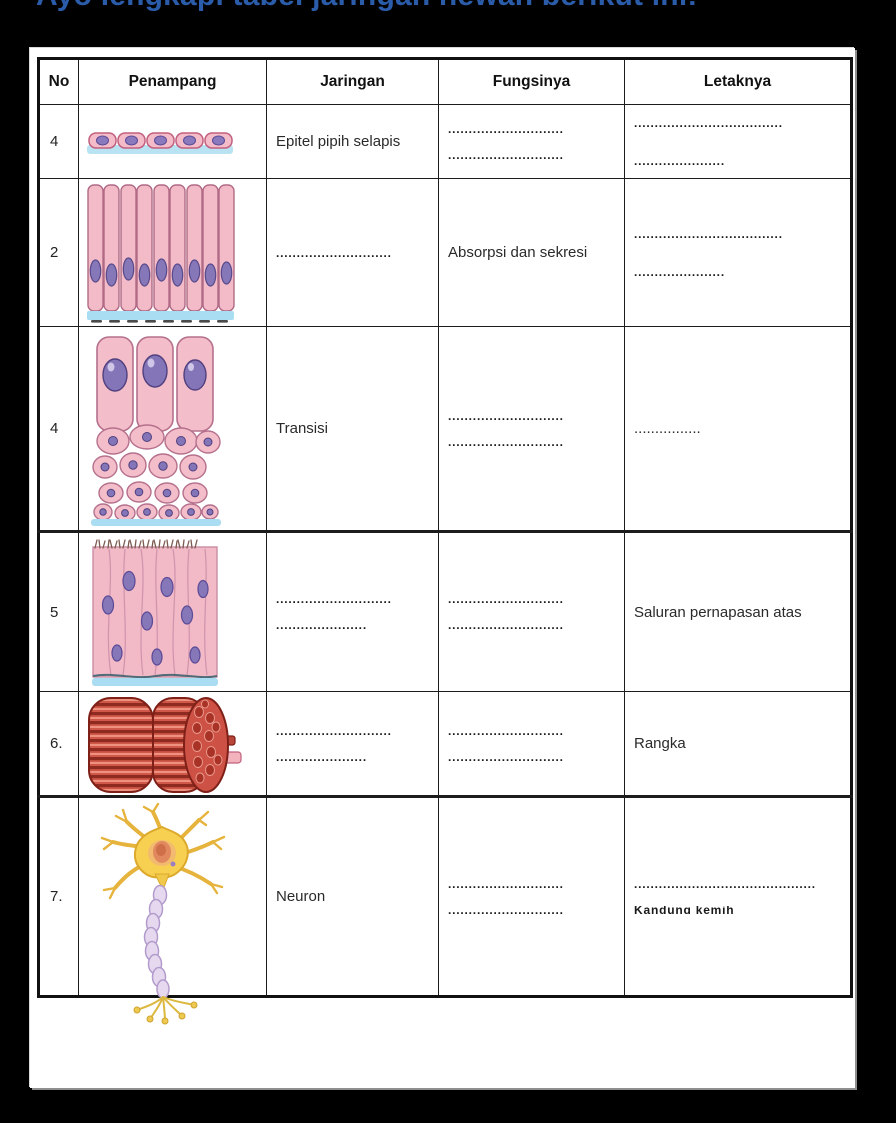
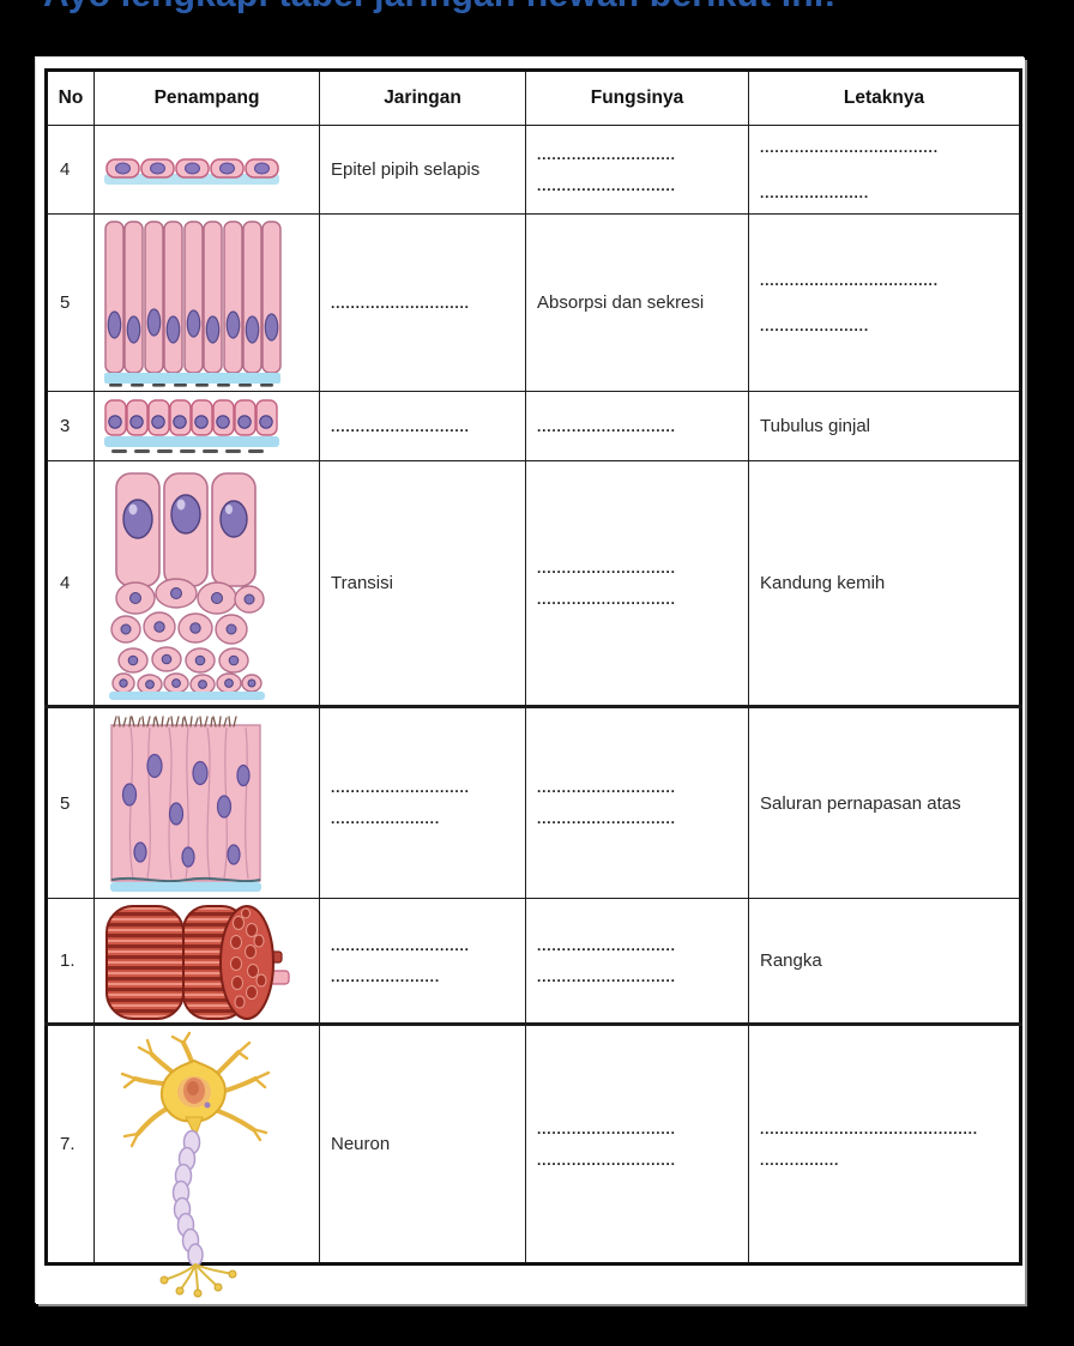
  No	Penampang	Jaringan	Fungsinya	Letaknya
  4		Epitel pipih selapis	............................ ............................	.................................... ......................
- 2		............................	Absorpsi dan sekresi	.................................... ......................
+ 5		............................	Absorpsi dan sekresi	.................................... ......................
+ 3		............................	............................	Tubulus ginjal
- 4		Transisi	............................ ............................	................
+ 4		Transisi	............................ ............................	Kandung kemih
  5		............................ ......................	............................ ............................	Saluran pernapasan atas
- 6.		............................ ......................	............................ ............................	Rangka
+ 1.		............................ ......................	............................ ............................	Rangka
- 7.		Neuron	............................ ............................	............................................ Kandung kemih
+ 7.		Neuron	............................ ............................	............................................ ................
